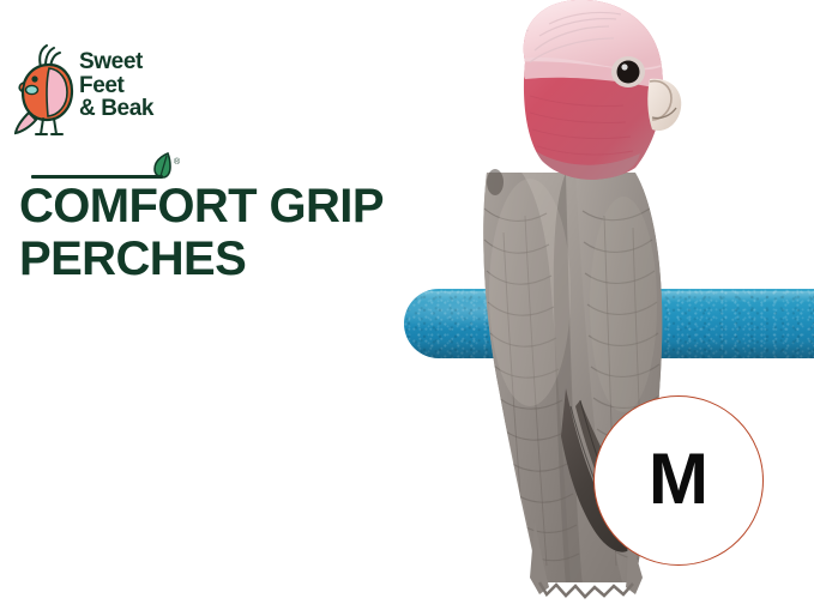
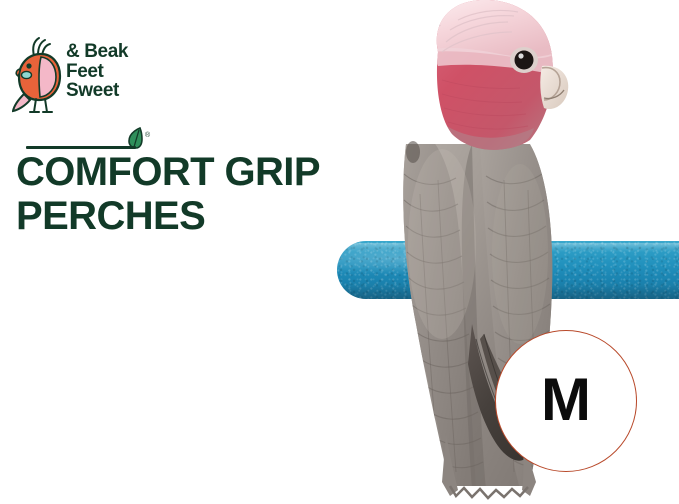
- Sweet
+ & Beak
  Feet
- & Beak
+ Sweet
  COMFORT GRIP
  PERCHES
  M
